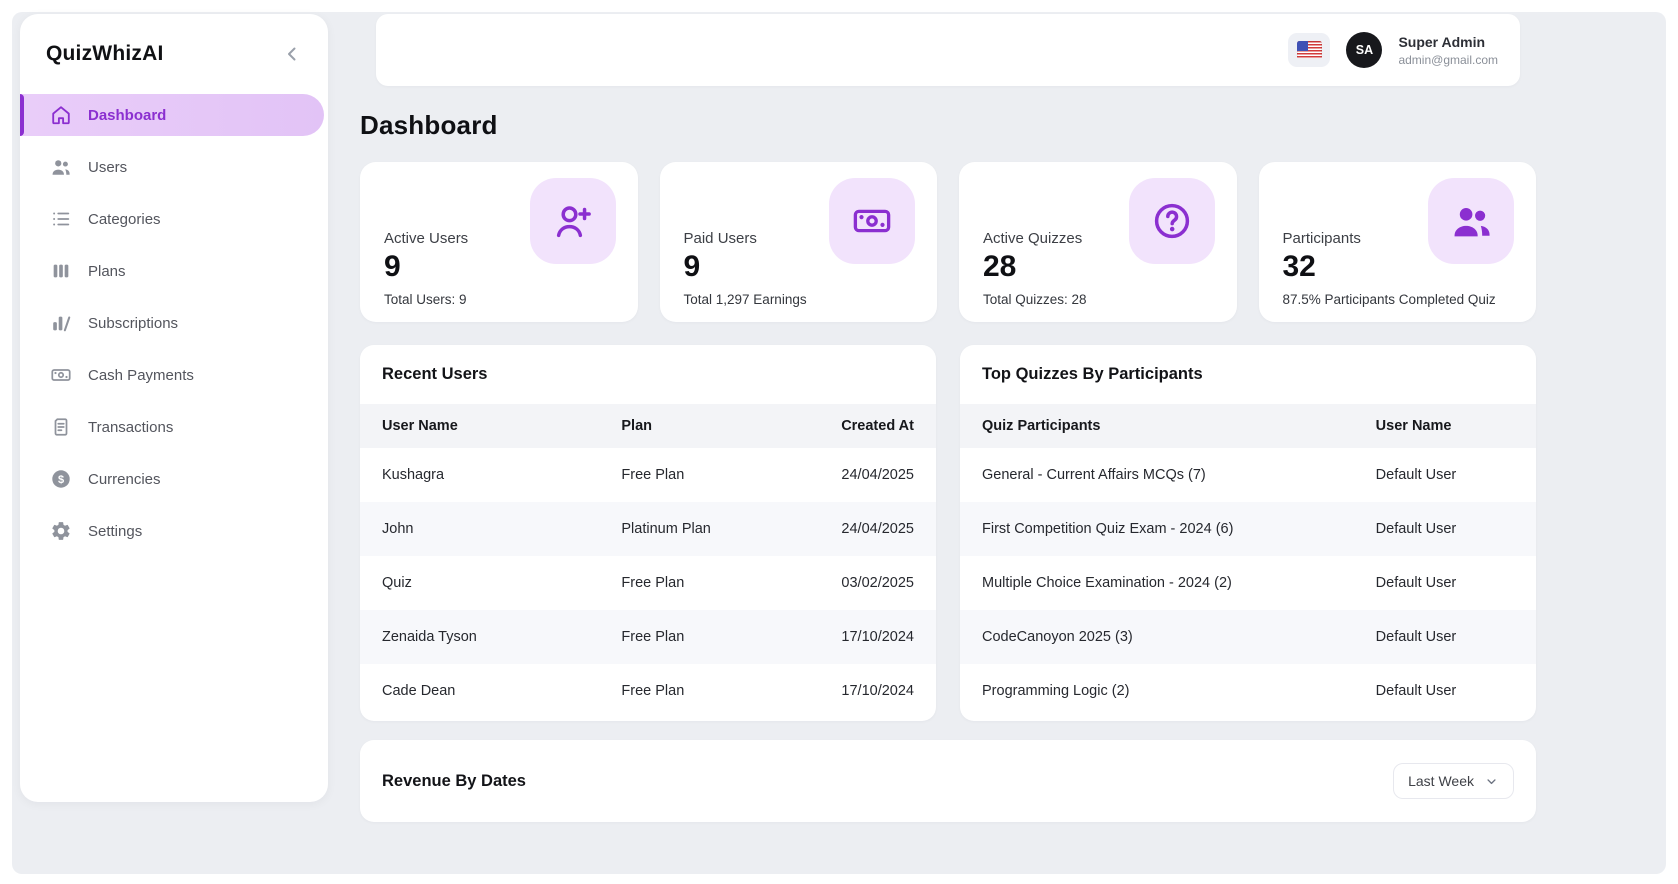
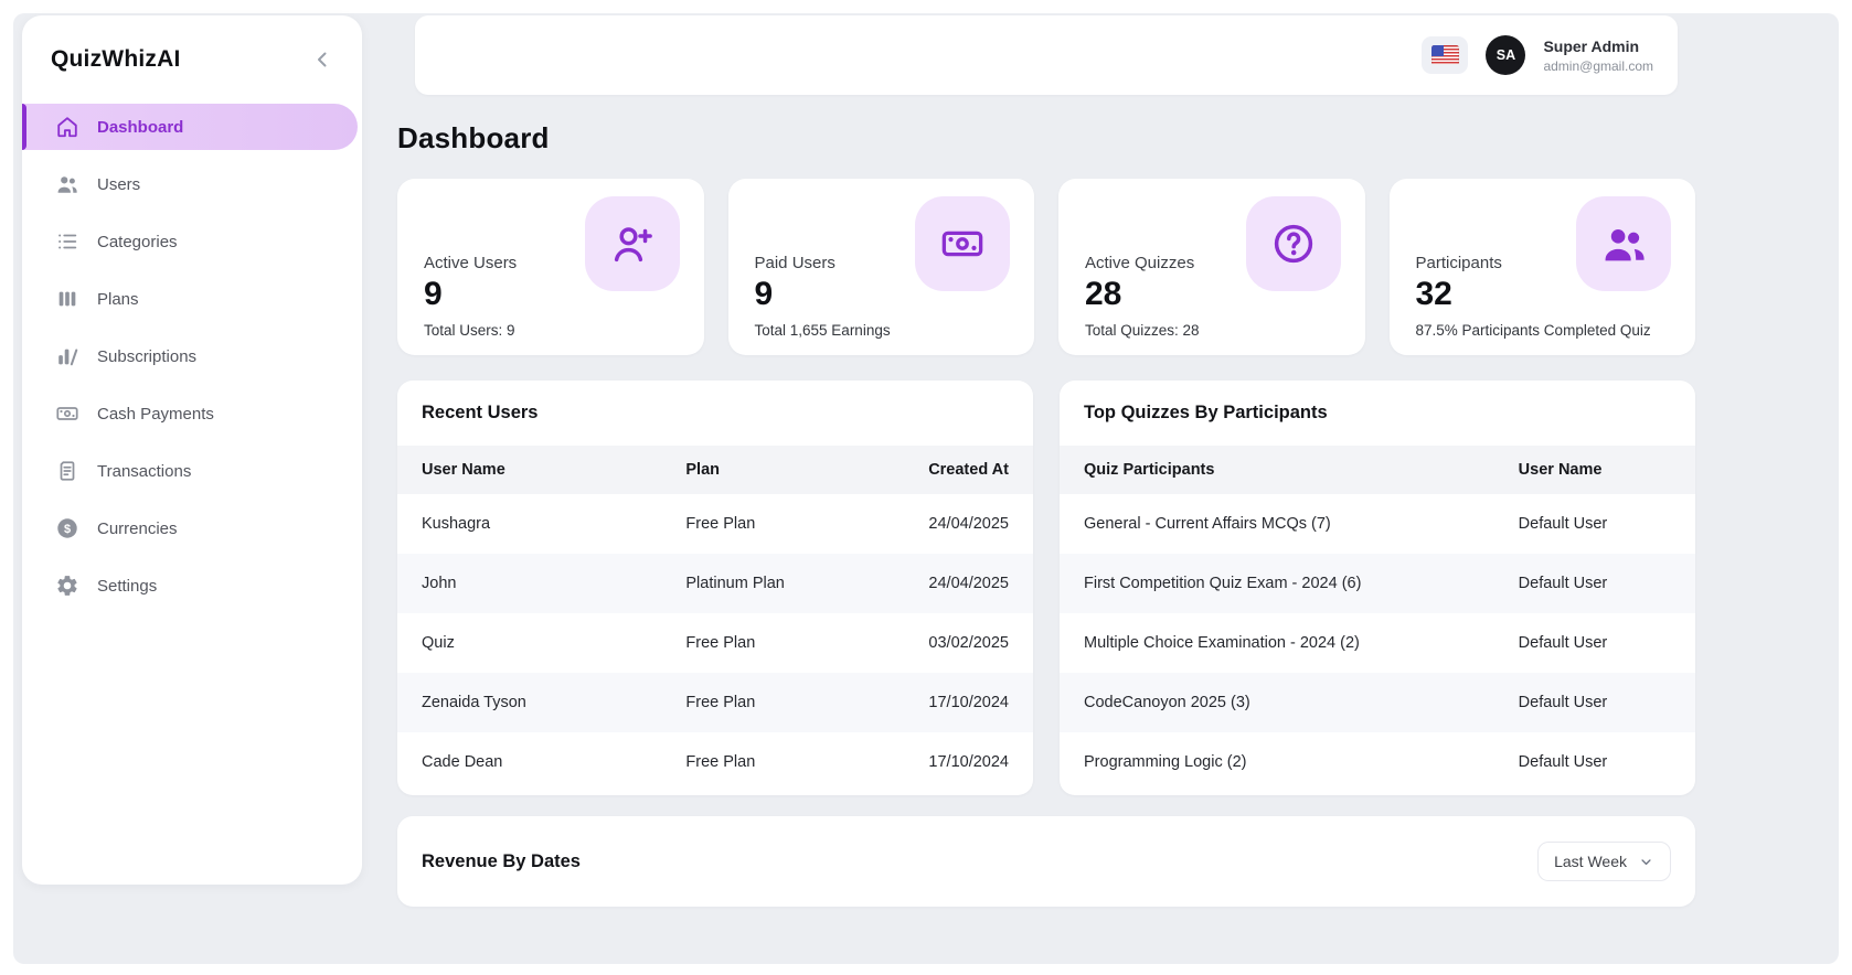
  QuizWhizAI
  Dashboard
  Users
  Categories
  Plans
  Subscriptions
  Cash Payments
  Transactions
  $
  Currencies
  Settings
  SA
  Super Admin
  admin@gmail.com
  Dashboard
  Active Users
  9
  Total Users: 9
  Paid Users
  9
- Total 1,297 Earnings
+ Total 1,655 Earnings
  Active Quizzes
  28
  Total Quizzes: 28
  Participants
  32
  87.5% Participants Completed Quiz
  Recent Users
  User Name
  Plan
  Created At
  Kushagra
  Free Plan
  24/04/2025
  John
  Platinum Plan
  24/04/2025
  Quiz
  Free Plan
  03/02/2025
  Zenaida Tyson
  Free Plan
  17/10/2024
  Cade Dean
  Free Plan
  17/10/2024
  Top Quizzes By Participants
  Quiz Participants
  User Name
  General - Current Affairs MCQs (7)
  Default User
  First Competition Quiz Exam - 2024 (6)
  Default User
  Multiple Choice Examination - 2024 (2)
  Default User
  CodeCanoyon 2025 (3)
  Default User
  Programming Logic (2)
  Default User
  Revenue By Dates
  Last Week
